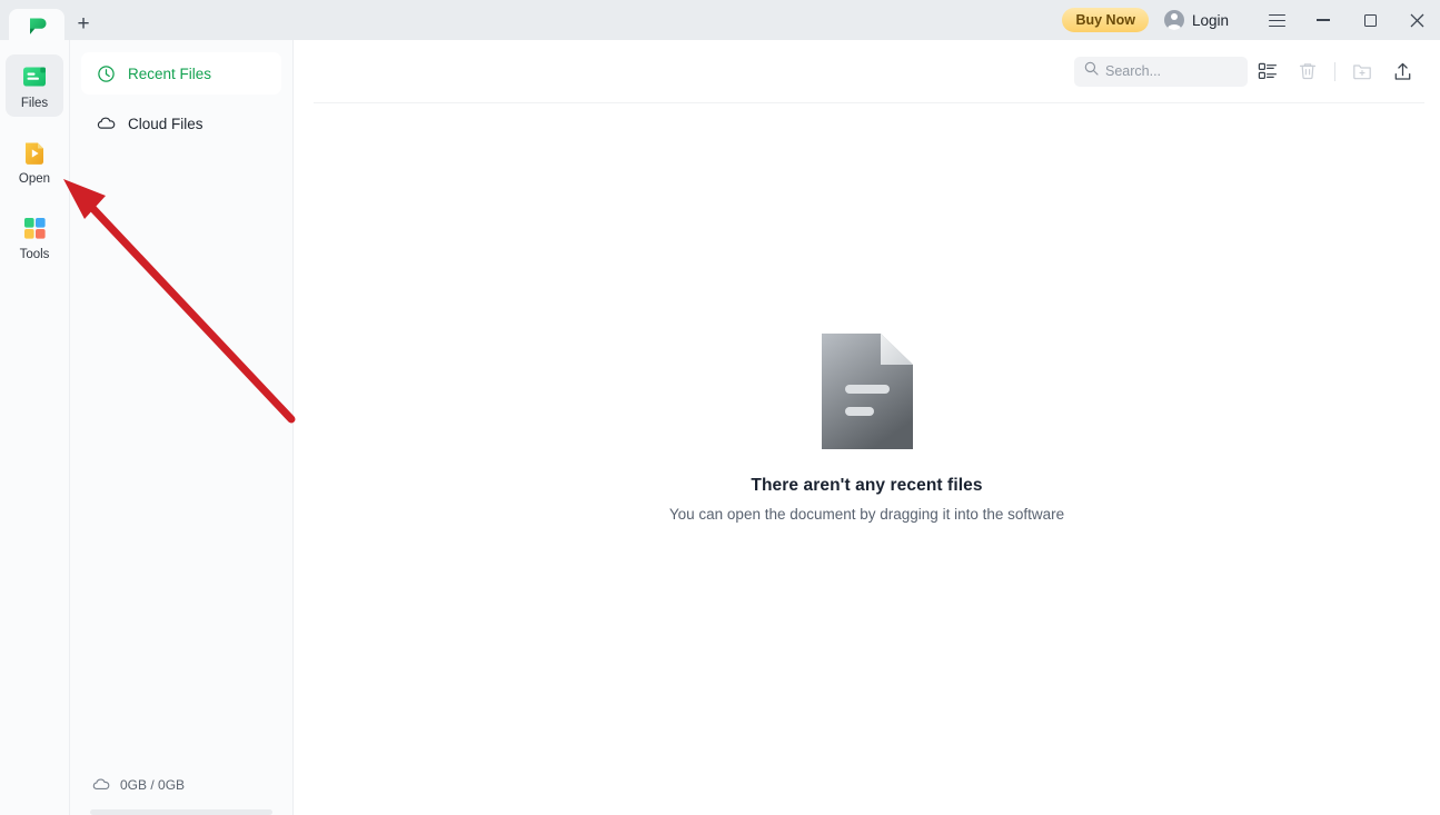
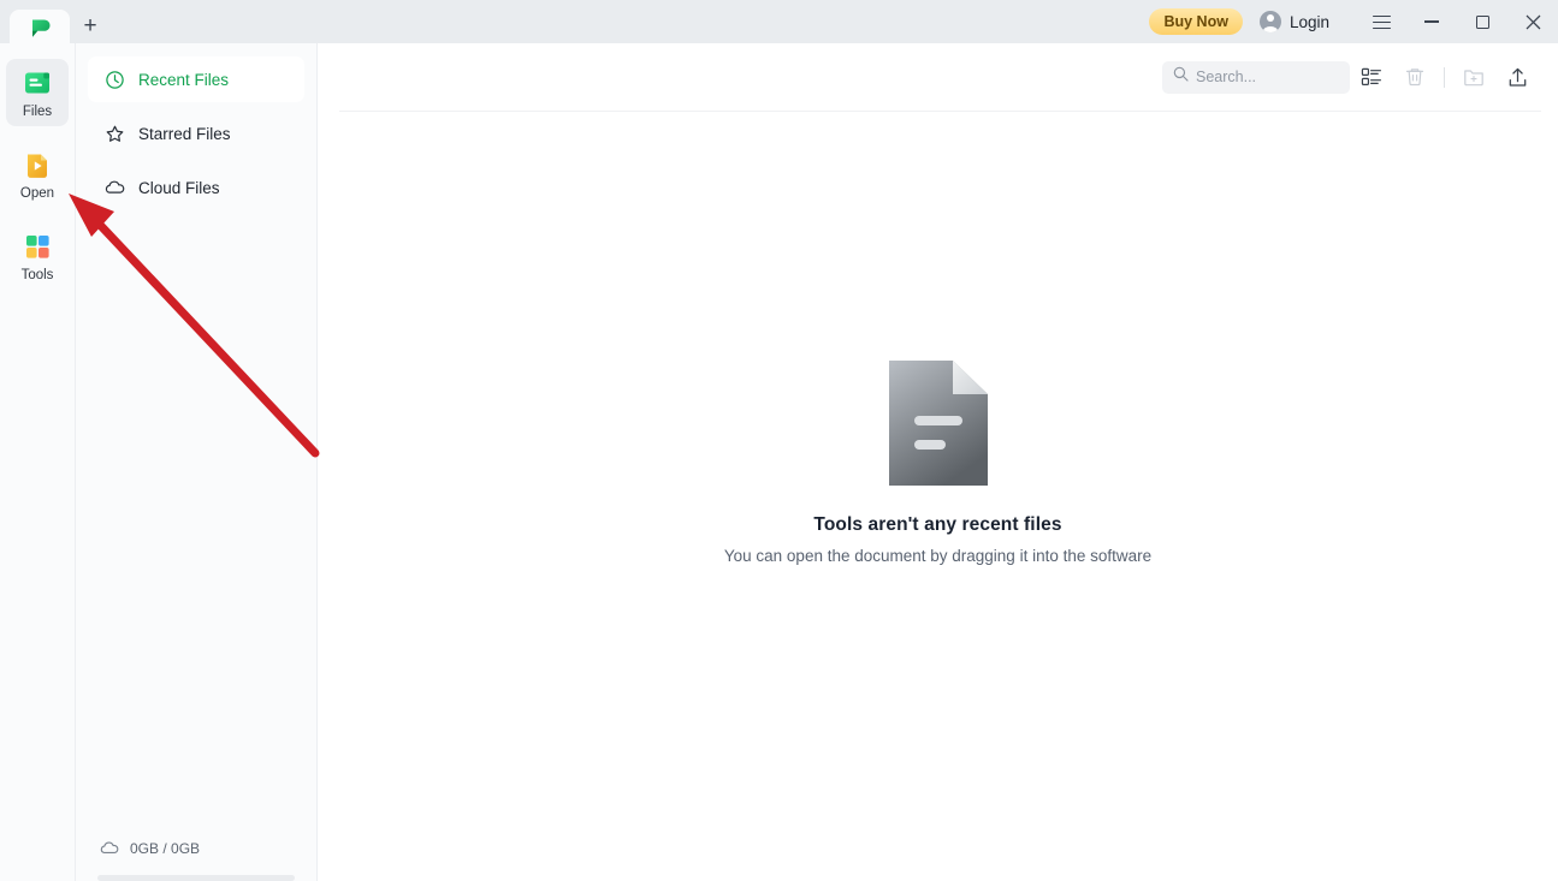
  +
  Buy Now
  Login
  Files
  Open
  Tools
  Recent Files
+ Starred Files
  Cloud Files
  0GB / 0GB
  Search...
- There aren't any recent files
+ Tools aren't any recent files
  You can open the document by dragging it into the software
